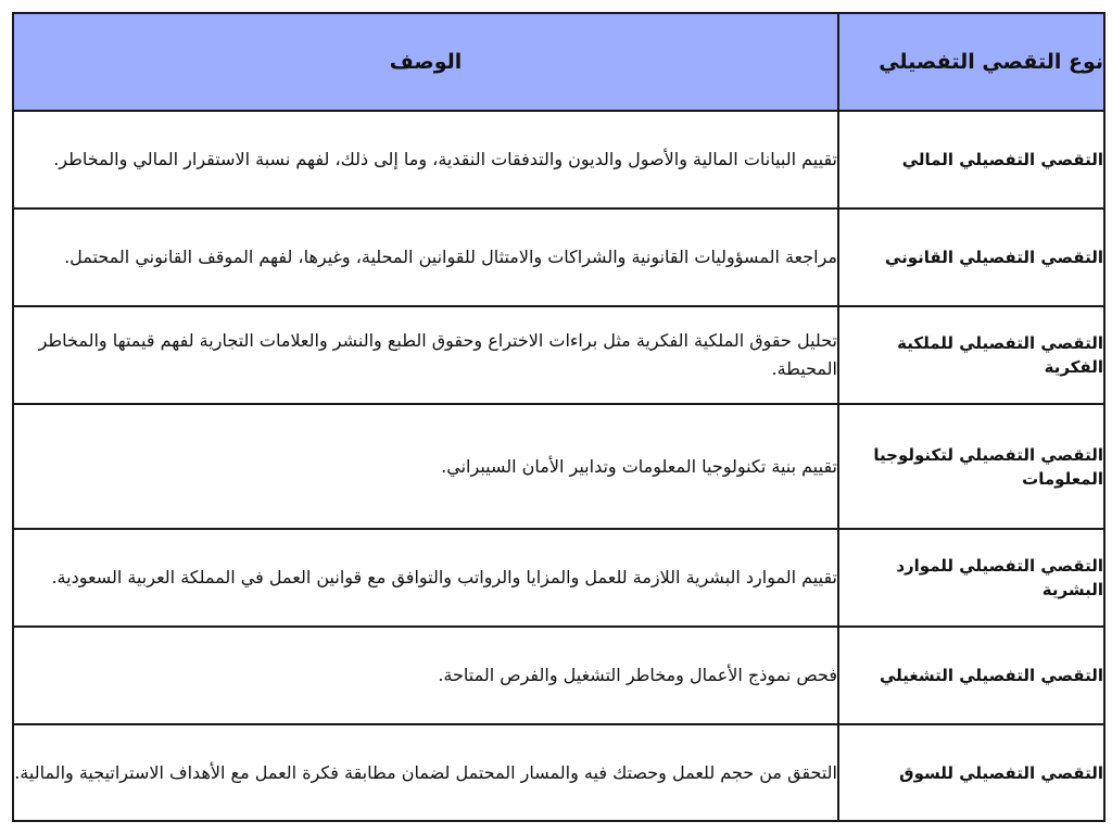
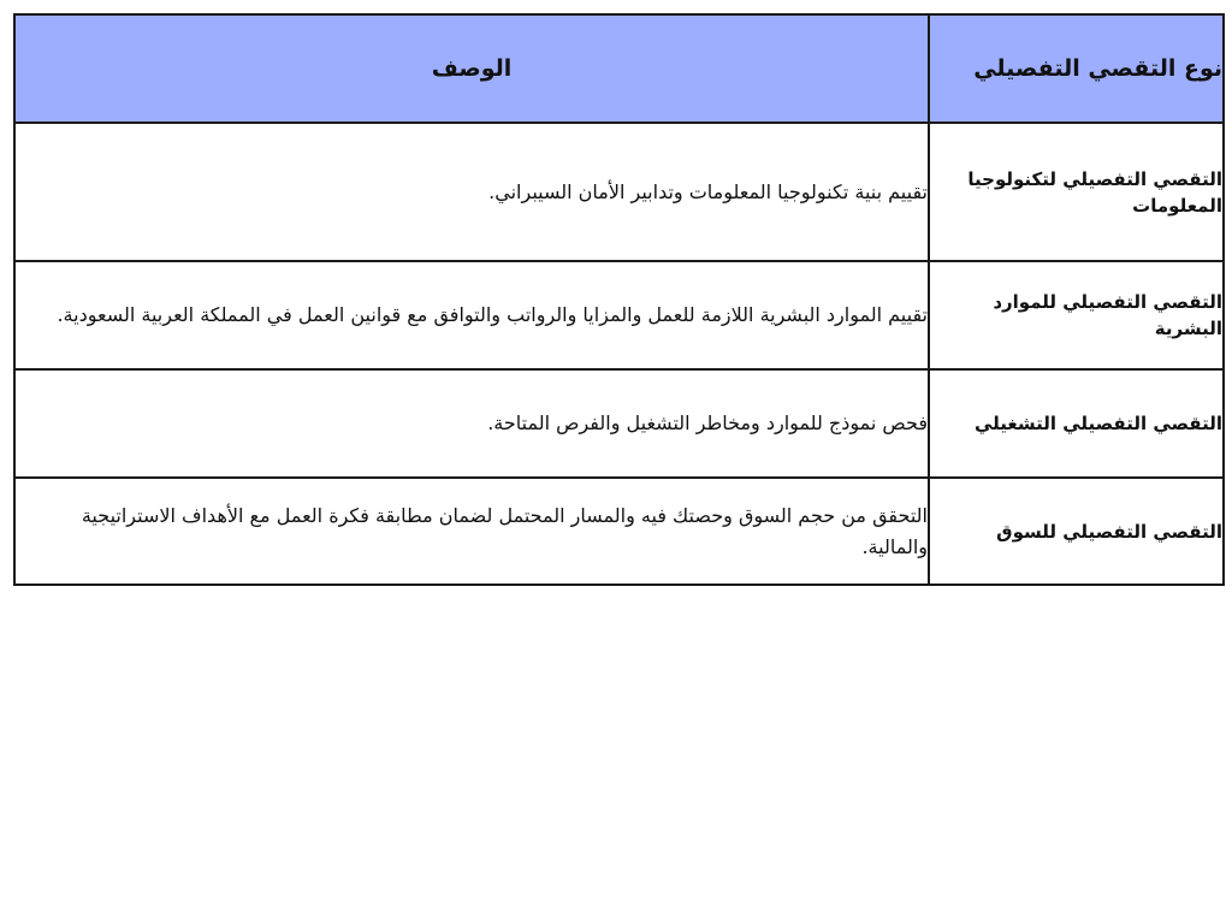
  نوع التقصي التفصيلي	الوصف
- التقصي التفصيلي المالي	تقييم البيانات المالية والأصول والديون والتدفقات النقدية، وما إلى ذلك، لفهم نسبة الاستقرار المالي والمخاطر.
- التقصي التفصيلي القانوني	مراجعة المسؤوليات القانونية والشراكات والامتثال للقوانين المحلية، وغيرها، لفهم الموقف القانوني المحتمل.
- التقصي التفصيلي للملكية الفكرية	تحليل حقوق الملكية الفكرية مثل براءات الاختراع وحقوق الطبع والنشر والعلامات التجارية لفهم قيمتها والمخاطر المحيطة.
  التقصي التفصيلي لتكنولوجيا المعلومات	تقييم بنية تكنولوجيا المعلومات وتدابير الأمان السيبراني.
  التقصي التفصيلي للموارد البشرية	تقييم الموارد البشرية اللازمة للعمل والمزايا والرواتب والتوافق مع قوانين العمل في المملكة العربية السعودية.
- التقصي التفصيلي التشغيلي	فحص نموذج الأعمال ومخاطر التشغيل والفرص المتاحة.
+ التقصي التفصيلي التشغيلي	فحص نموذج للموارد ومخاطر التشغيل والفرص المتاحة.
- التقصي التفصيلي للسوق	التحقق من حجم للعمل وحصتك فيه والمسار المحتمل لضمان مطابقة فكرة العمل مع الأهداف الاستراتيجية والمالية.
+ التقصي التفصيلي للسوق	التحقق من حجم السوق وحصتك فيه والمسار المحتمل لضمان مطابقة فكرة العمل مع الأهداف الاستراتيجية والمالية.
